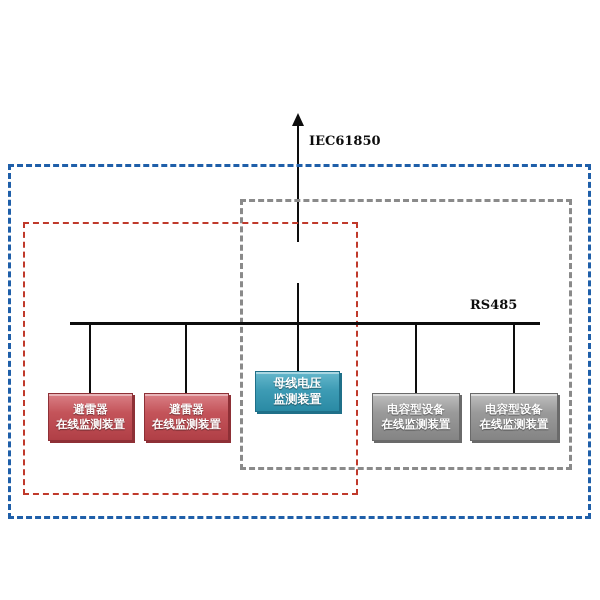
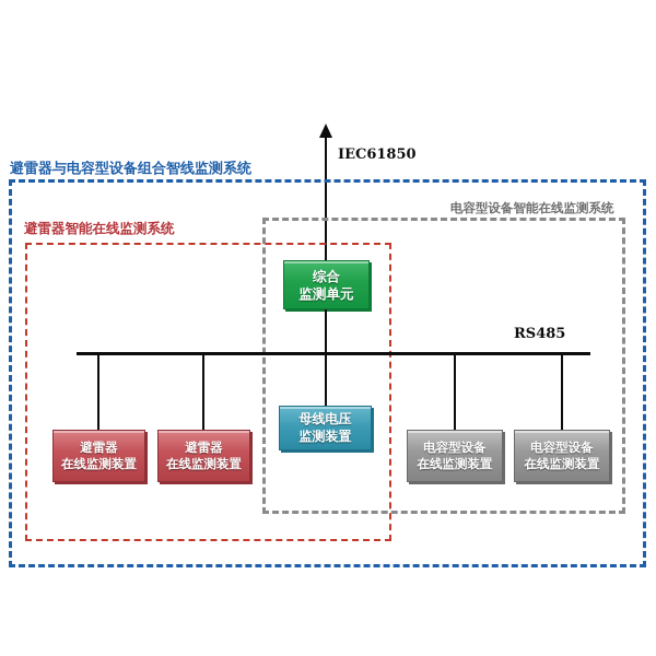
  IEC61850
+ 避雷器与电容型设备组合智线监测系统
+ 电容型设备智能在线监测系统
+ 避雷器智能在线监测系统
+ 综合
+ 监测单元
  RS485
  母线电压
  监测装置
  避雷器
  在线监测装置
  避雷器
  在线监测装置
  电容型设备
  在线监测装置
  电容型设备
  在线监测装置
